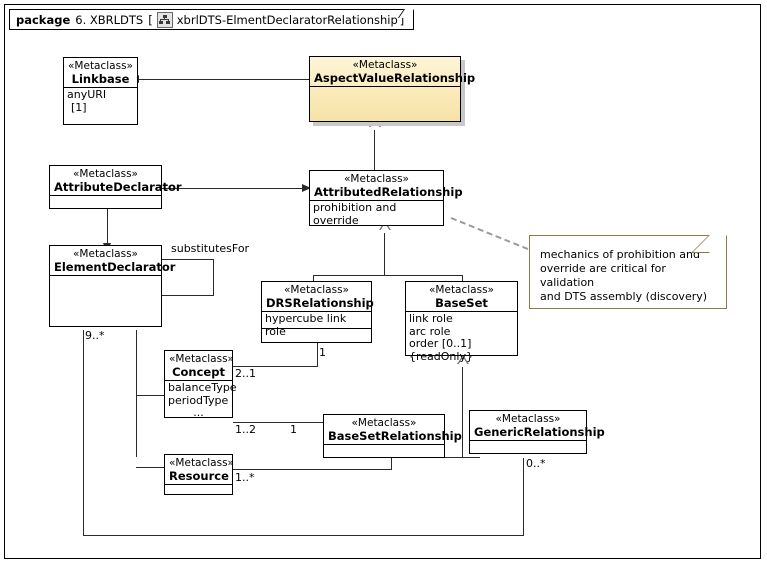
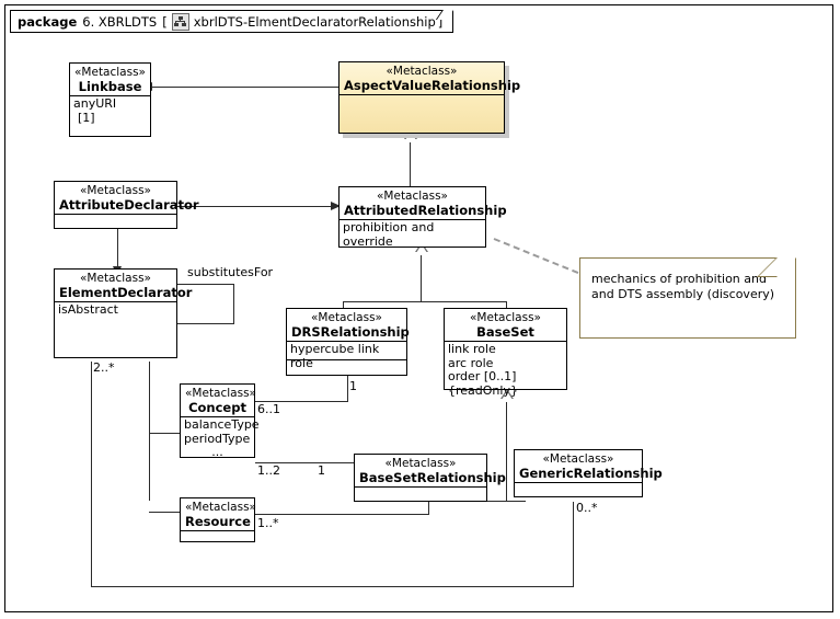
  «Metaclass»
  Linkbase
  anyURI
  [1]
  «Metaclass»
  AspectValueRelationship
  «Metaclass»
  AttributeDeclarator
  «Metaclass»
  AttributedRelationship
  prohibition and override
  «Metaclass»
  ElementDeclarator
+ isAbstract
  «Metaclass»
  DRSRelationship
  hypercube link role
  «Metaclass»
  BaseSet
  link role
  arc role
  order [0..1]{readOnly}
  «Metaclass»
  Concept
  balanceType
  periodType
  ...
  «Metaclass»
  BaseSetRelationship
  «Metaclass»
  GenericRelationship
  «Metaclass»
  Resource
  mechanics of prohibition and
- override are critical for validation
  and DTS assembly (discovery)
  substitutesFor
- 9..*
+ 2..*
  1
- 2..1
+ 6..1
  1..2
  1
  1..*
  0..*
  package
  6. XBRLDTS
  [
  xbrlDTS-ElmentDeclaratorRelationship
  ]
